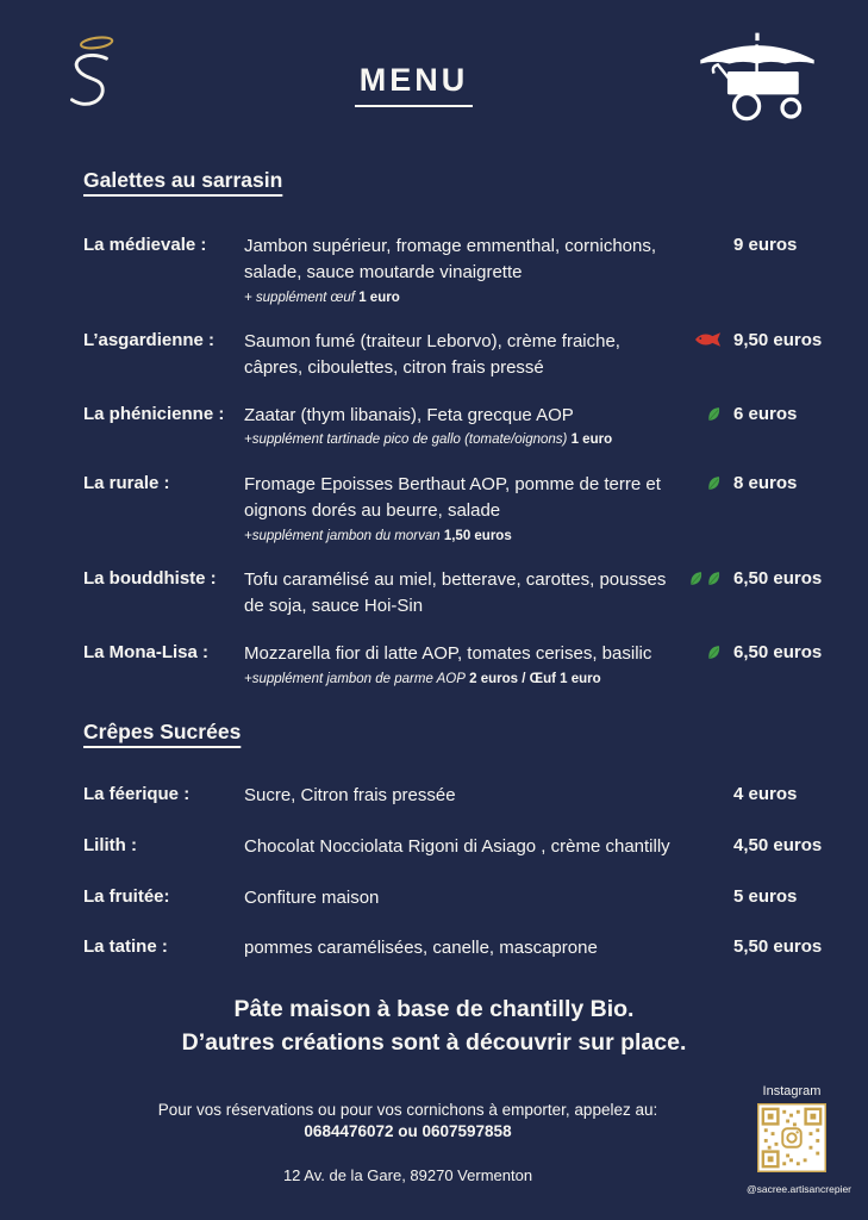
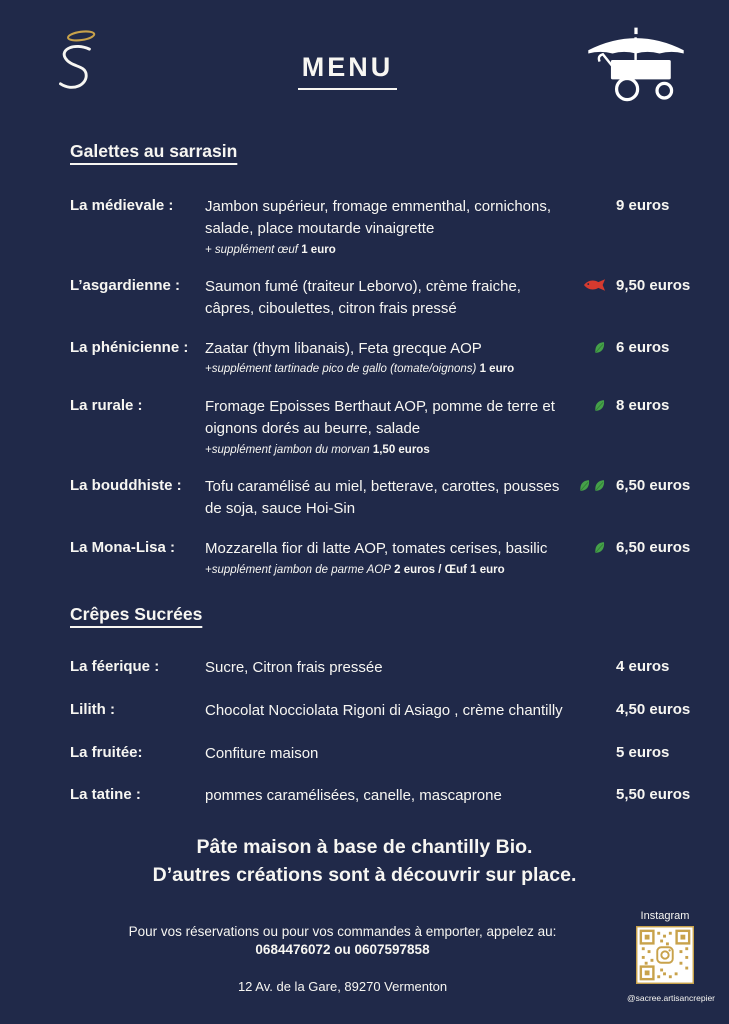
  MENU
  Galettes au sarrasin
  La médievale :
- Jambon supérieur, fromage emmenthal, cornichons, salade, sauce moutarde vinaigrette
+ Jambon supérieur, fromage emmenthal, cornichons, salade, place moutarde vinaigrette
  + supplément œuf 1 euro
  9 euros
  L’asgardienne :
  Saumon fumé (traiteur Leborvo), crème fraiche, câpres, ciboulettes, citron frais pressé
  9,50 euros
  La phénicienne :
  Zaatar (thym libanais), Feta grecque AOP
  +supplément tartinade pico de gallo (tomate/oignons) 1 euro
  6 euros
  La rurale :
  Fromage Epoisses Berthaut AOP, pomme de terre et oignons dorés au beurre, salade
  +supplément jambon du morvan 1,50 euros
  8 euros
  La bouddhiste :
  Tofu caramélisé au miel, betterave, carottes, pousses de soja, sauce Hoi-Sin
  6,50 euros
  La Mona-Lisa :
  Mozzarella fior di latte AOP, tomates cerises, basilic
  +supplément jambon de parme AOP 2 euros / Œuf 1 euro
  6,50 euros
  Crêpes Sucrées
  La féerique :
  Sucre, Citron frais pressée
  4 euros
  Lilith :
  Chocolat Nocciolata Rigoni di Asiago , crème chantilly
  4,50 euros
  La fruitée:
  Confiture maison
  5 euros
  La tatine :
  pommes caramélisées, canelle, mascaprone
  5,50 euros
  Pâte maison à base de chantilly Bio.
  D’autres créations sont à découvrir sur place.
- Pour vos réservations ou pour vos cornichons à emporter, appelez au:
+ Pour vos réservations ou pour vos commandes à emporter, appelez au:
  0684476072 ou 0607597858
  12 Av. de la Gare, 89270 Vermenton
  Instagram
  @sacree.artisancrepier
